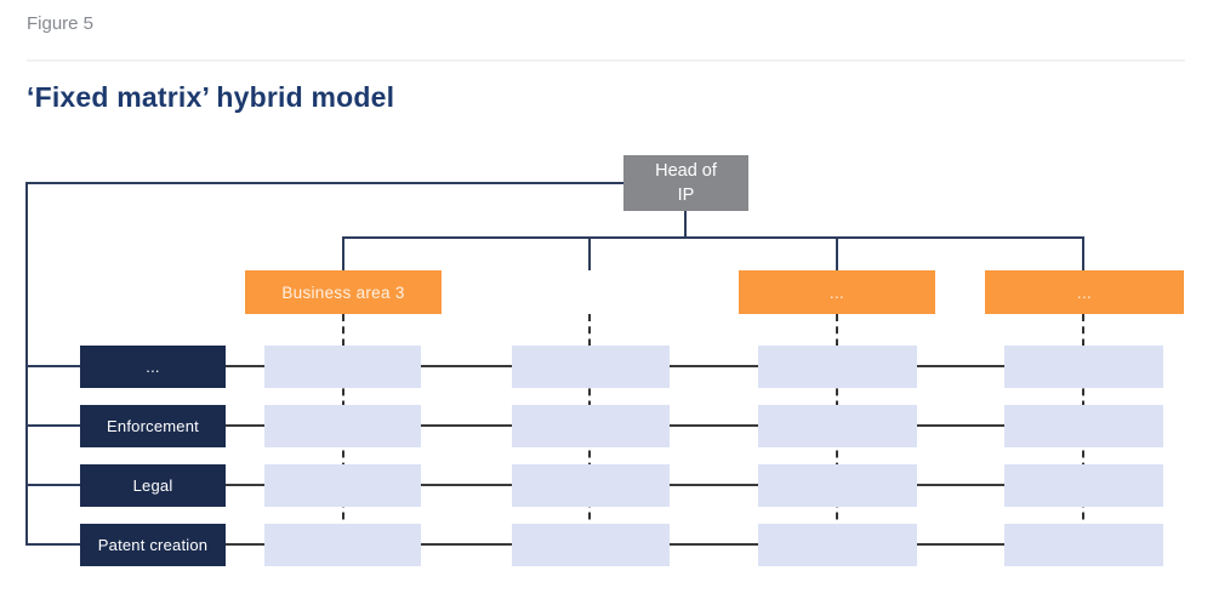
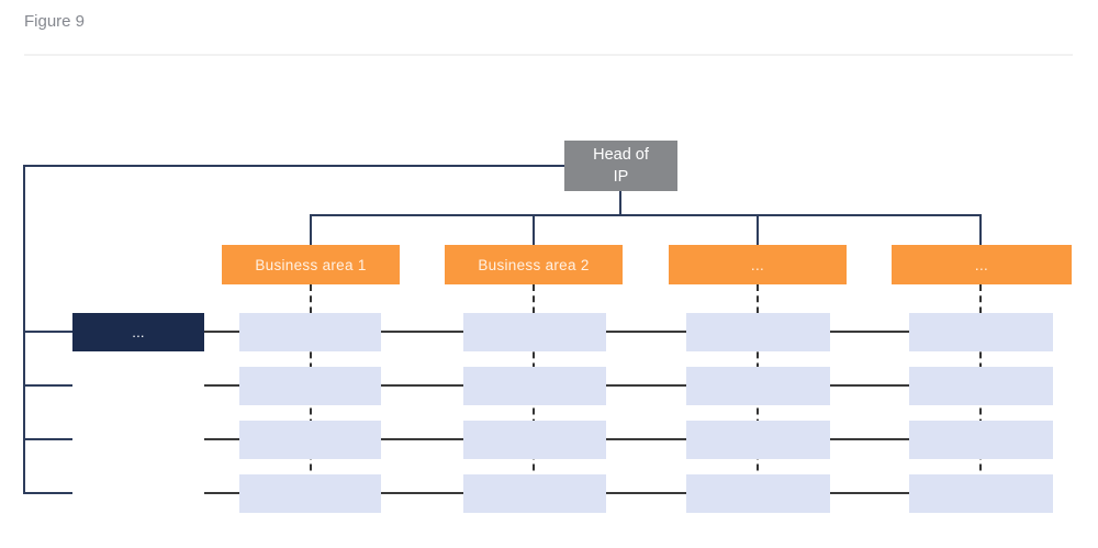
- Figure 5
+ Figure 9
- ‘Fixed matrix’ hybrid model
  Head of
  IP
- Business area 3
+ Business area 1
+ Business area 2
  ...
  ...
  ...
- Enforcement
- Legal
- Patent creation
